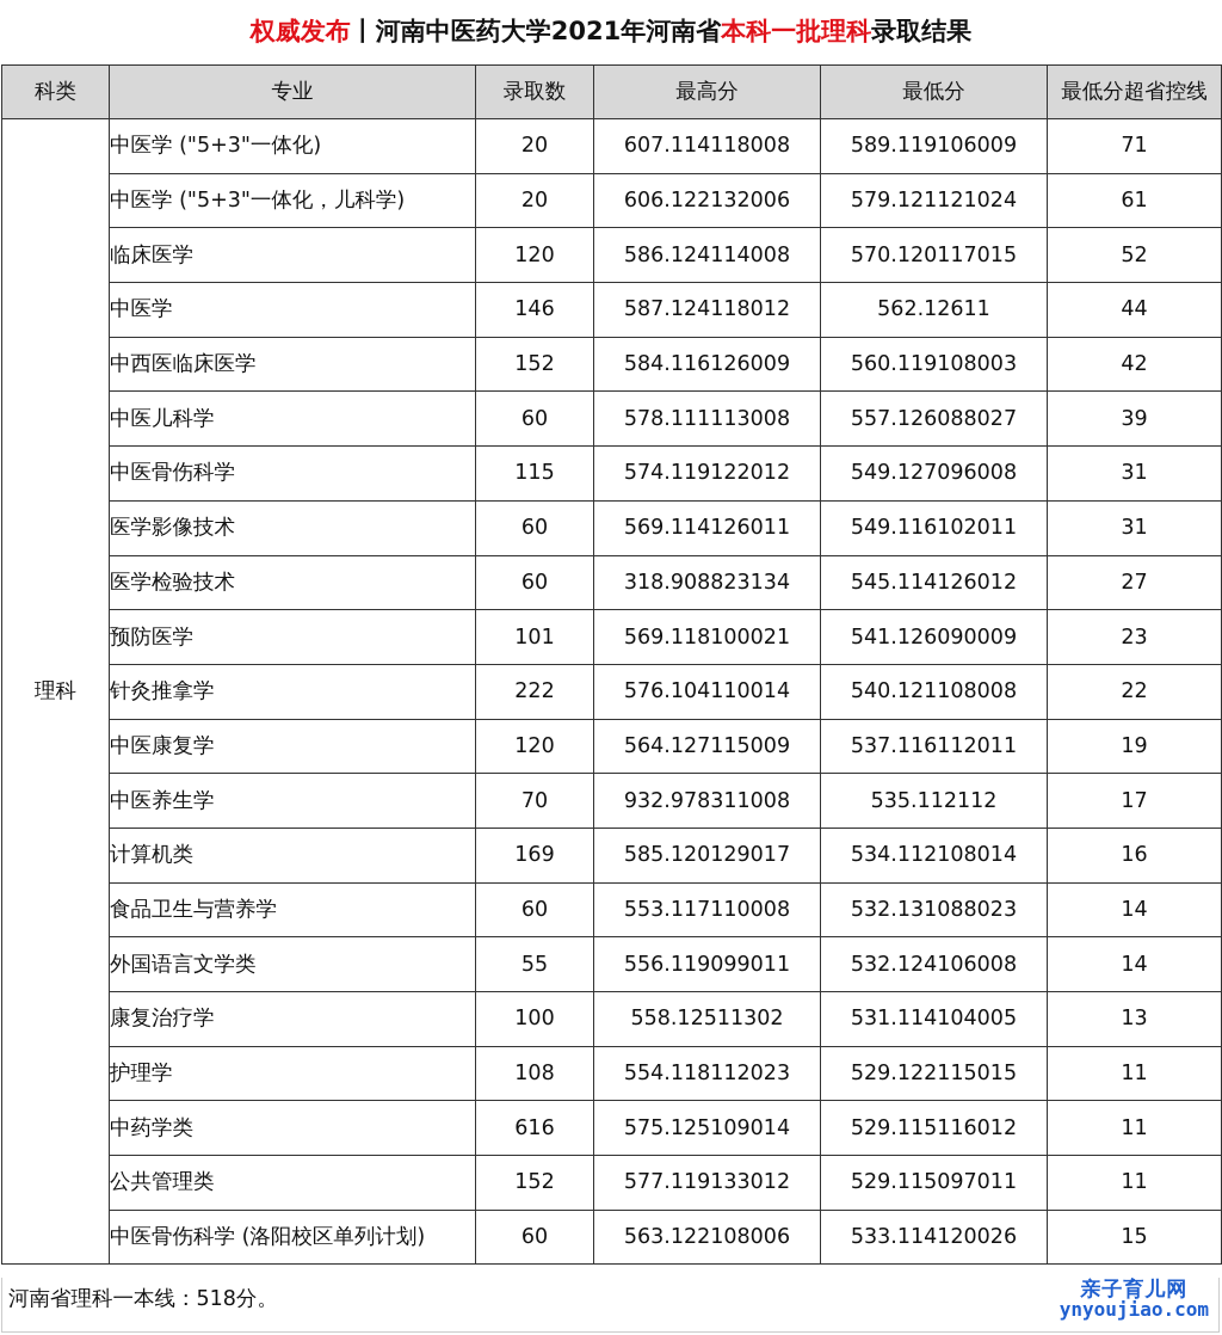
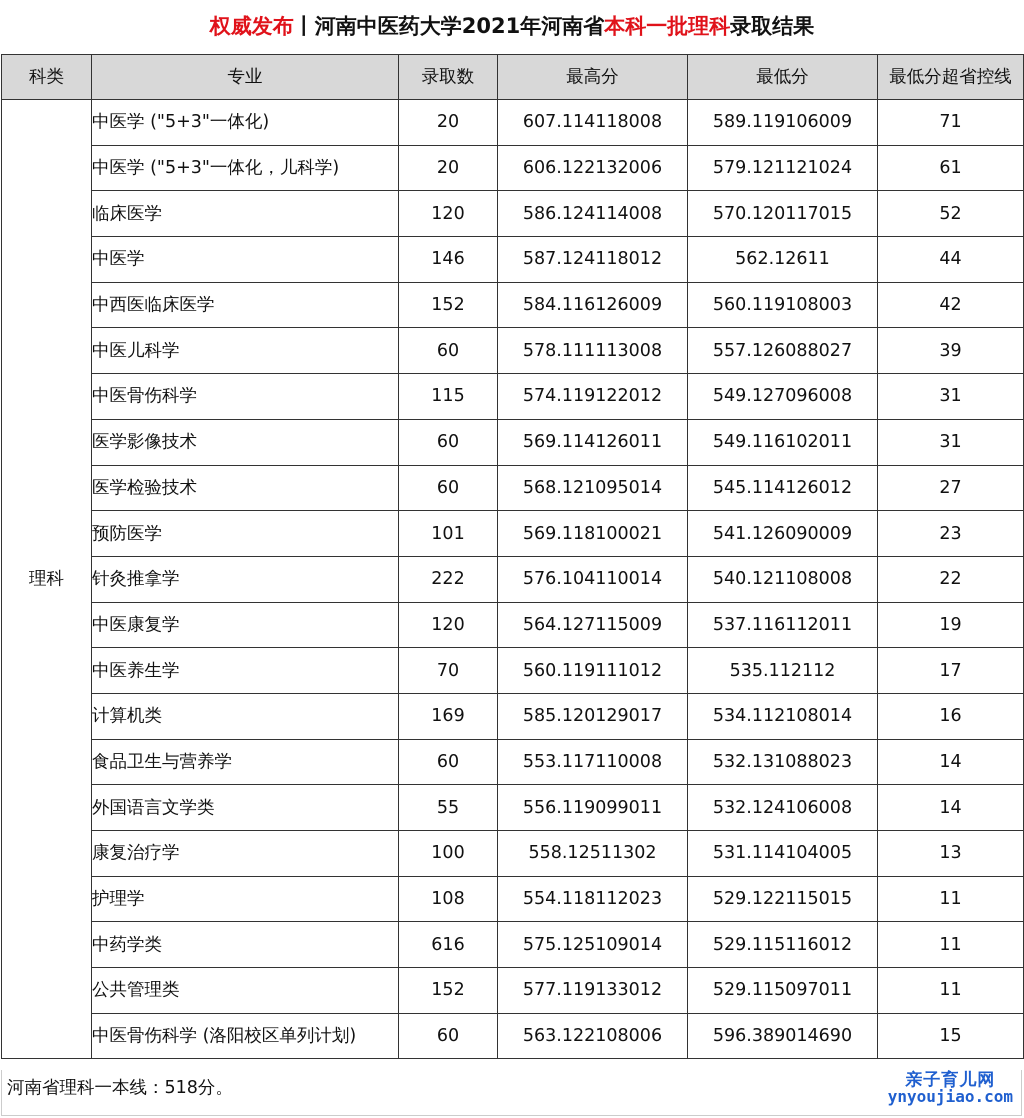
  权威发布
  丨河南中医药大学2021年河南省
  本科一批理科
  录取结果
  科类	专业	录取数	最高分	最低分	最低分超省控线
  理科	中医学 ("5+3"一体化)	20	607.114118008	589.119106009	71
  中医学 ("5+3"一体化，儿科学)	20	606.122132006	579.121121024	61
  临床医学	120	586.124114008	570.120117015	52
  中医学	146	587.124118012	562.12611	44
  中西医临床医学	152	584.116126009	560.119108003	42
  中医儿科学	60	578.111113008	557.126088027	39
  中医骨伤科学	115	574.119122012	549.127096008	31
  医学影像技术	60	569.114126011	549.116102011	31
- 医学检验技术	60	318.908823134	545.114126012	27
+ 医学检验技术	60	568.121095014	545.114126012	27
  预防医学	101	569.118100021	541.126090009	23
  针灸推拿学	222	576.104110014	540.121108008	22
  中医康复学	120	564.127115009	537.116112011	19
- 中医养生学	70	932.978311008	535.112112	17
+ 中医养生学	70	560.119111012	535.112112	17
  计算机类	169	585.120129017	534.112108014	16
  食品卫生与营养学	60	553.117110008	532.131088023	14
  外国语言文学类	55	556.119099011	532.124106008	14
  康复治疗学	100	558.12511302	531.114104005	13
  护理学	108	554.118112023	529.122115015	11
  中药学类	616	575.125109014	529.115116012	11
  公共管理类	152	577.119133012	529.115097011	11
- 中医骨伤科学 (洛阳校区单列计划)	60	563.122108006	533.114120026	15
+ 中医骨伤科学 (洛阳校区单列计划)	60	563.122108006	596.389014690	15
  河南省理科一本线：518分。
  亲子育儿网
  ynyoujiao.com
